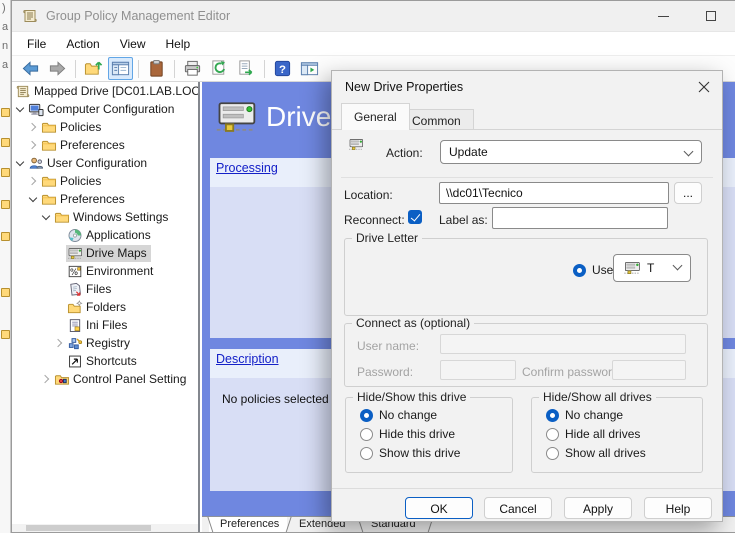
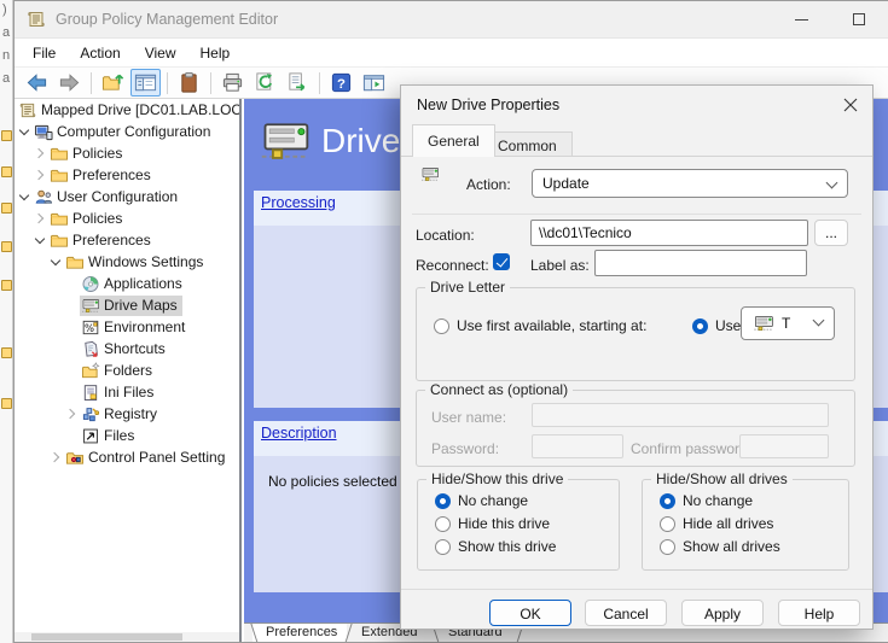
  )
  a
  n
  a
  Group Policy Management Editor
  File
  Action
  View
  Help
  ?
  Mapped Drive [DC01.LAB.LOC
  Computer Configuration
  Policies
  Preferences
  User Configuration
  Policies
  Preferences
  Windows Settings
  Applications
  Drive Maps
  %
  Environment
- Files
+ Shortcuts
  Folders
  Ini Files
  Registry
- Shortcuts
+ Files
  Control Panel Setting
  Processing
  Description
  No policies selected
  Preferences
  Extended
  Standard
  New Drive Properties
  General
  Common
  Action:
  Update
  Location:
  \\dc01\Tecnico
  ...
  Reconnect:
  Label as:
  Drive Letter
+ Use first available, starting at:
  Use
  T
  Connect as (optional)
  User name:
  Password:
  Confirm passwor
  Hide/Show this drive
  No change
  Hide this drive
  Show this drive
  Hide/Show all drives
  No change
  Hide all drives
  Show all drives
  OK
  Cancel
  Apply
  Help
